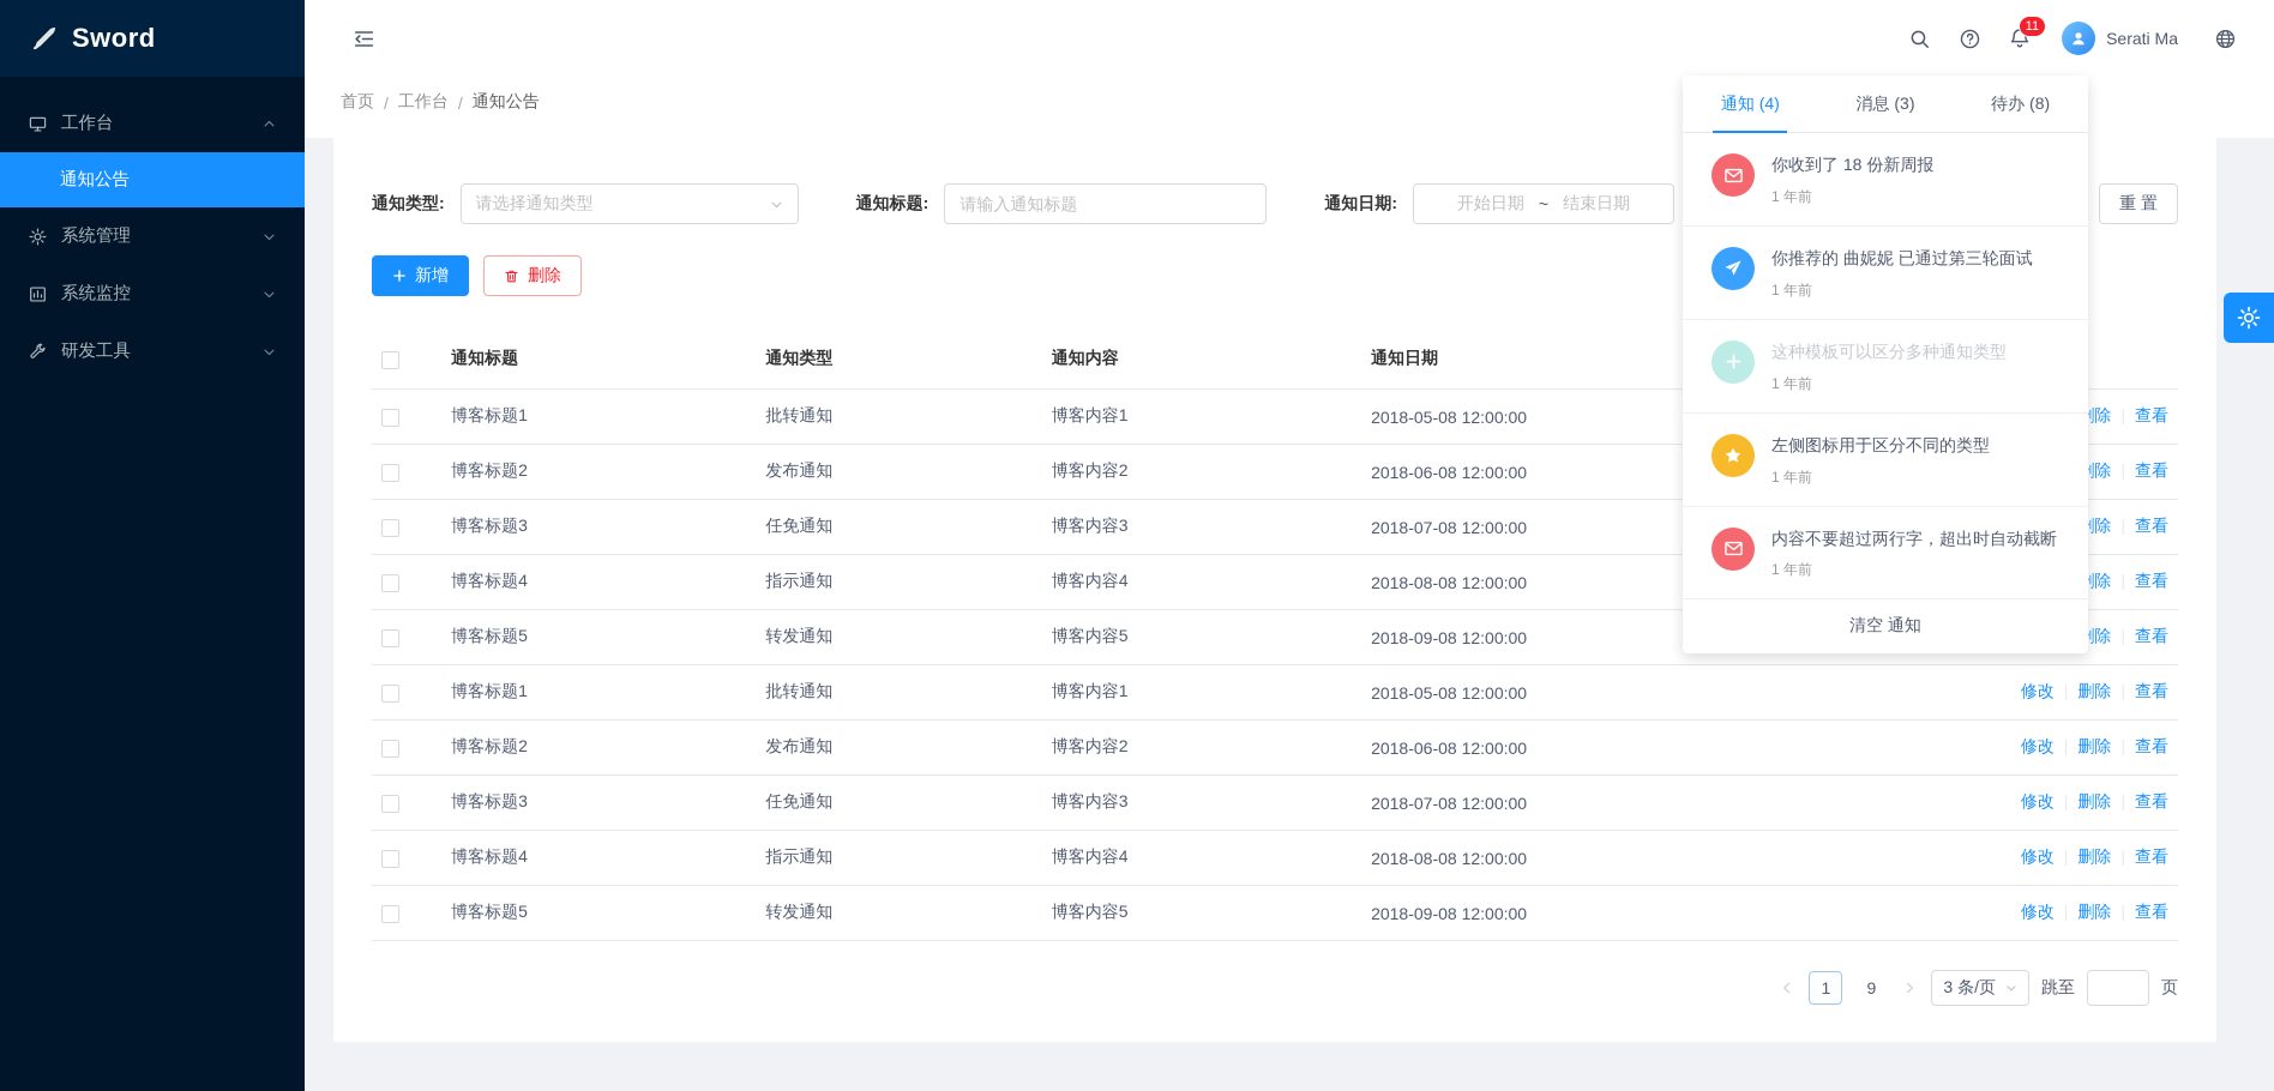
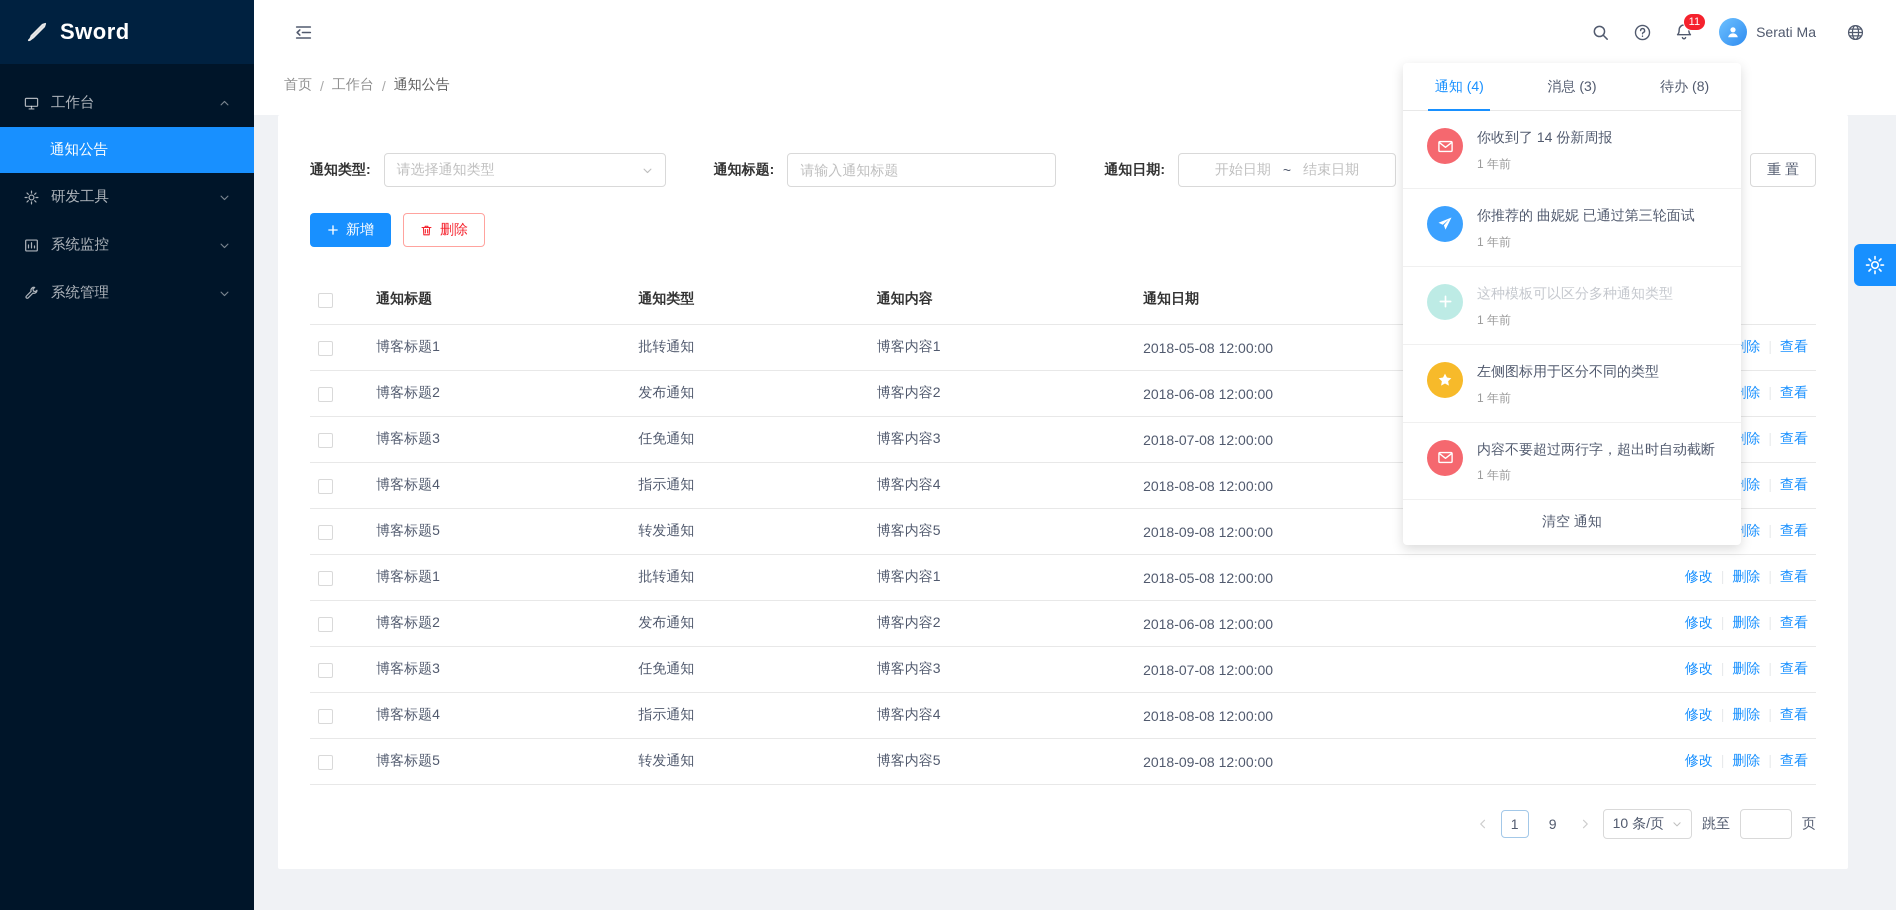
  Sword
  工作台
  通知公告
- 系统管理
+ 研发工具
  系统监控
- 研发工具
+ 系统管理
  11
  Serati Ma
  首页
  /
  工作台
  /
  通知公告
  通知类型:
  请选择通知类型
  通知标题:
  请输入通知标题
  通知日期:
  开始日期
  ~
  结束日期
  重 置
  新增
  删除
  	通知标题	通知类型	通知内容	通知日期
  	博客标题1	批转通知	博客内容1	2018-05-08 12:00:00	除 查看
  	博客标题2	发布通知	博客内容2	2018-06-08 12:00:00	除 查看
  	博客标题3	任免通知	博客内容3	2018-07-08 12:00:00	除 查看
  	博客标题4	指示通知	博客内容4	2018-08-08 12:00:00	除 查看
  	博客标题5	转发通知	博客内容5	2018-09-08 12:00:00	除 查看
  	博客标题1	批转通知	博客内容1	2018-05-08 12:00:00	修改 删除 查看
  	博客标题2	发布通知	博客内容2	2018-06-08 12:00:00	修改 删除 查看
  	博客标题3	任免通知	博客内容3	2018-07-08 12:00:00	修改 删除 查看
  	博客标题4	指示通知	博客内容4	2018-08-08 12:00:00	修改 删除 查看
  	博客标题5	转发通知	博客内容5	2018-09-08 12:00:00	修改 删除 查看
  1
  9
- 3 条/页
+ 10 条/页
  跳至
  页
  通知 (4)
  消息 (3)
  待办 (8)
- 你收到了 18 份新周报
+ 你收到了 14 份新周报
  1 年前
  你推荐的 曲妮妮 已通过第三轮面试
  1 年前
  这种模板可以区分多种通知类型
  1 年前
  左侧图标用于区分不同的类型
  1 年前
  内容不要超过两行字，超出时自动截断
  1 年前
  清空 通知
